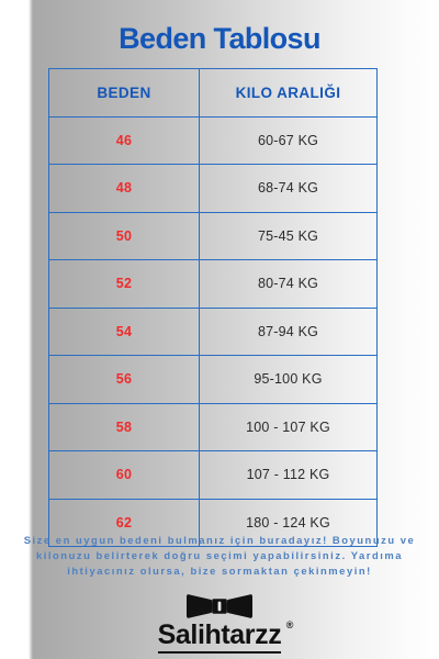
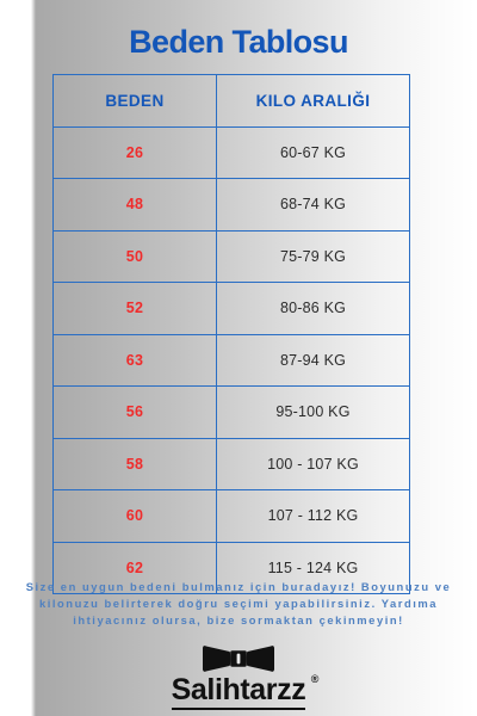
  Beden Tablosu
  BEDEN	KILO ARALIĞI
- 46	60-67 KG
+ 26	60-67 KG
  48	68-74 KG
- 50	75-45 KG
+ 50	75-79 KG
- 52	80-74 KG
+ 52	80-86 KG
- 54	87-94 KG
+ 63	87-94 KG
  56	95-100 KG
  58	100 - 107 KG
  60	107 - 112 KG
- 62	180 - 124 KG
+ 62	115 - 124 KG
  Size en uygun bedeni bulmanız için buradayız! Boyunuzu ve kilonuzu belirterek doğru seçimi yapabilirsiniz. Yardıma ihtiyacınız olursa, bize sormaktan çekinmeyin!
  Salihtarzz
  ®
